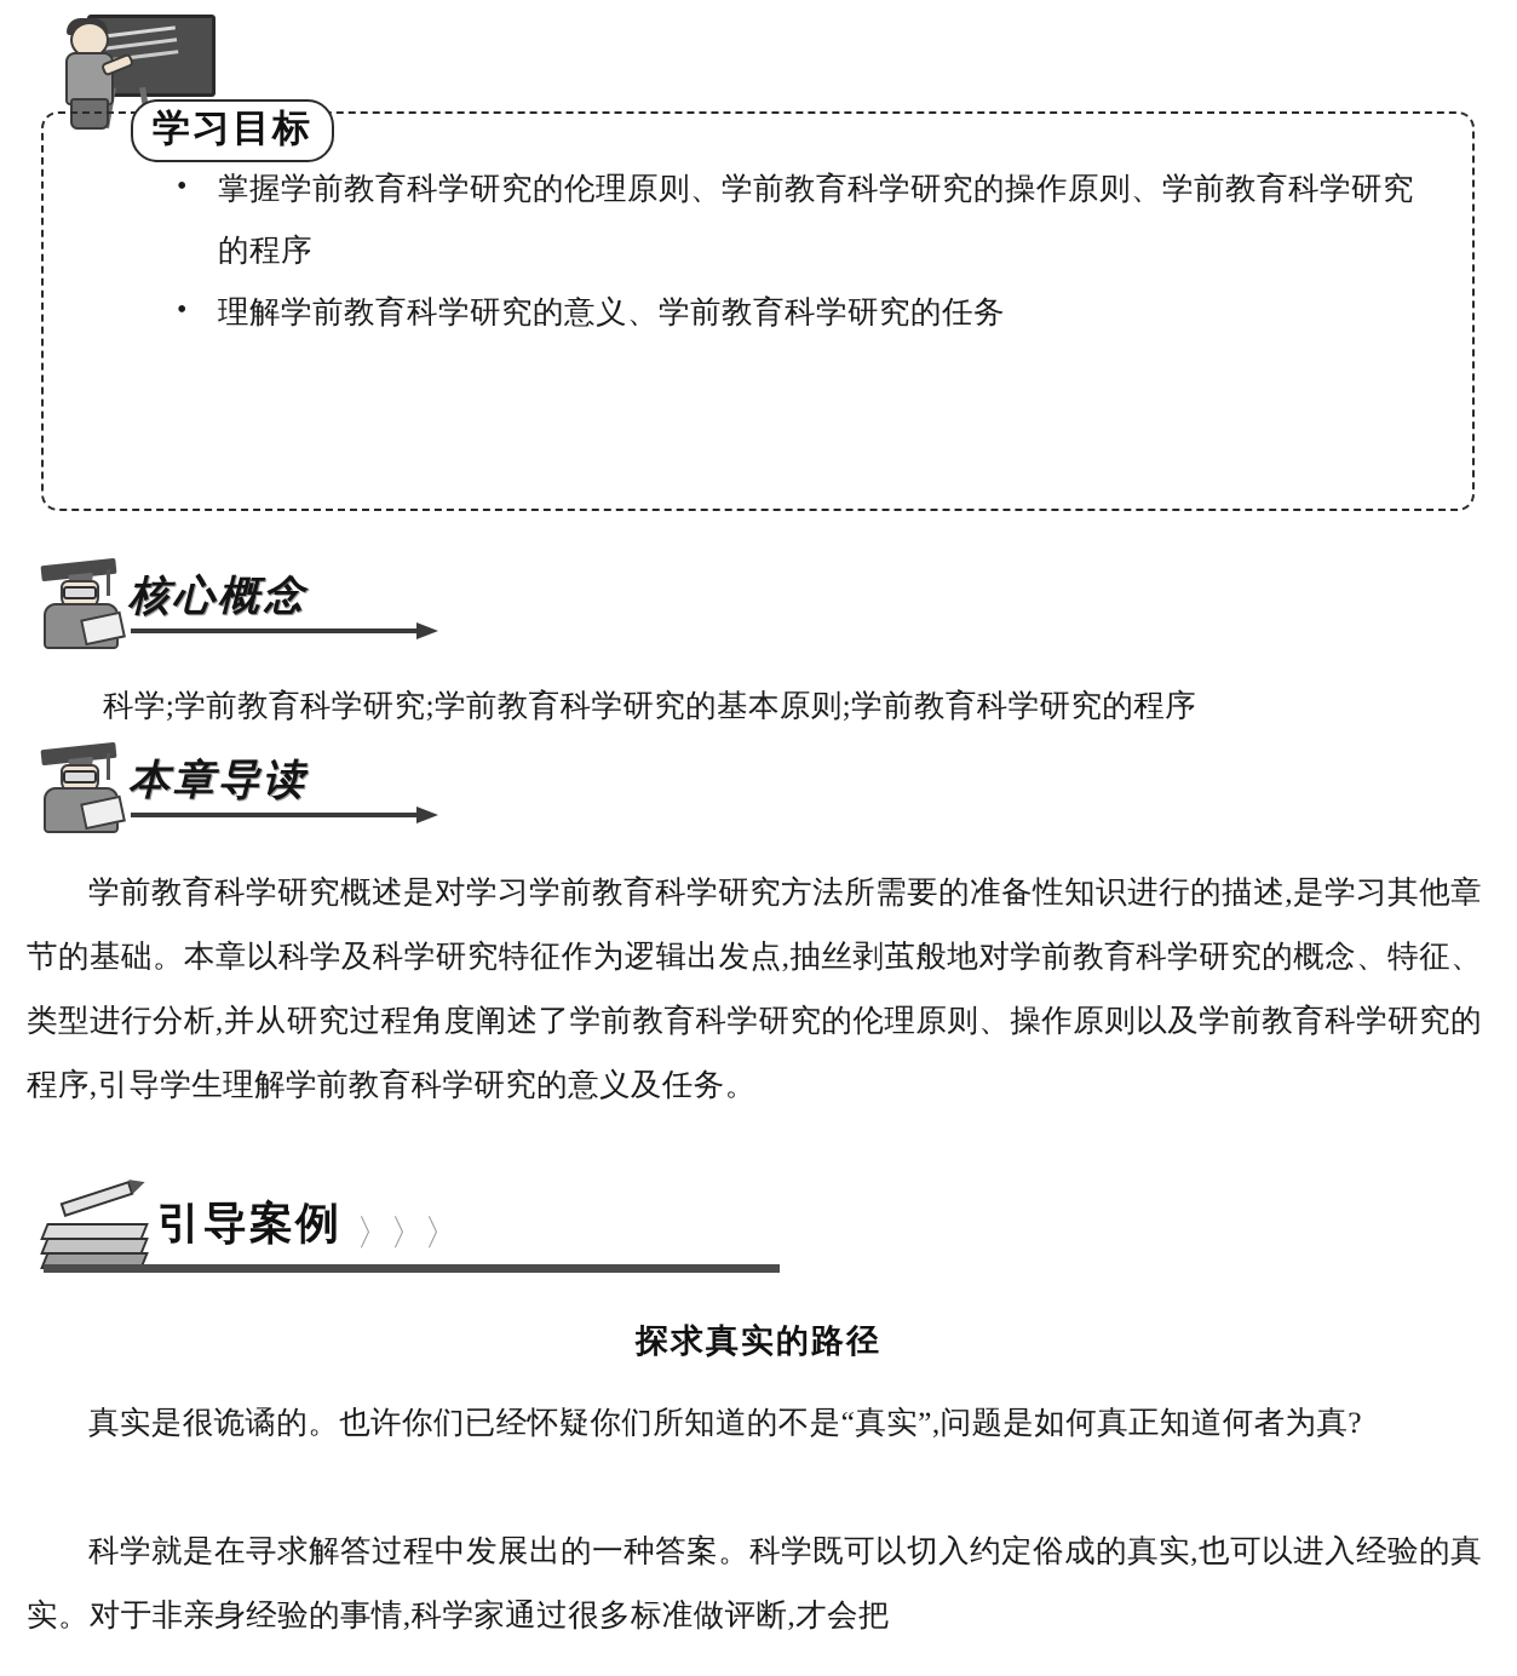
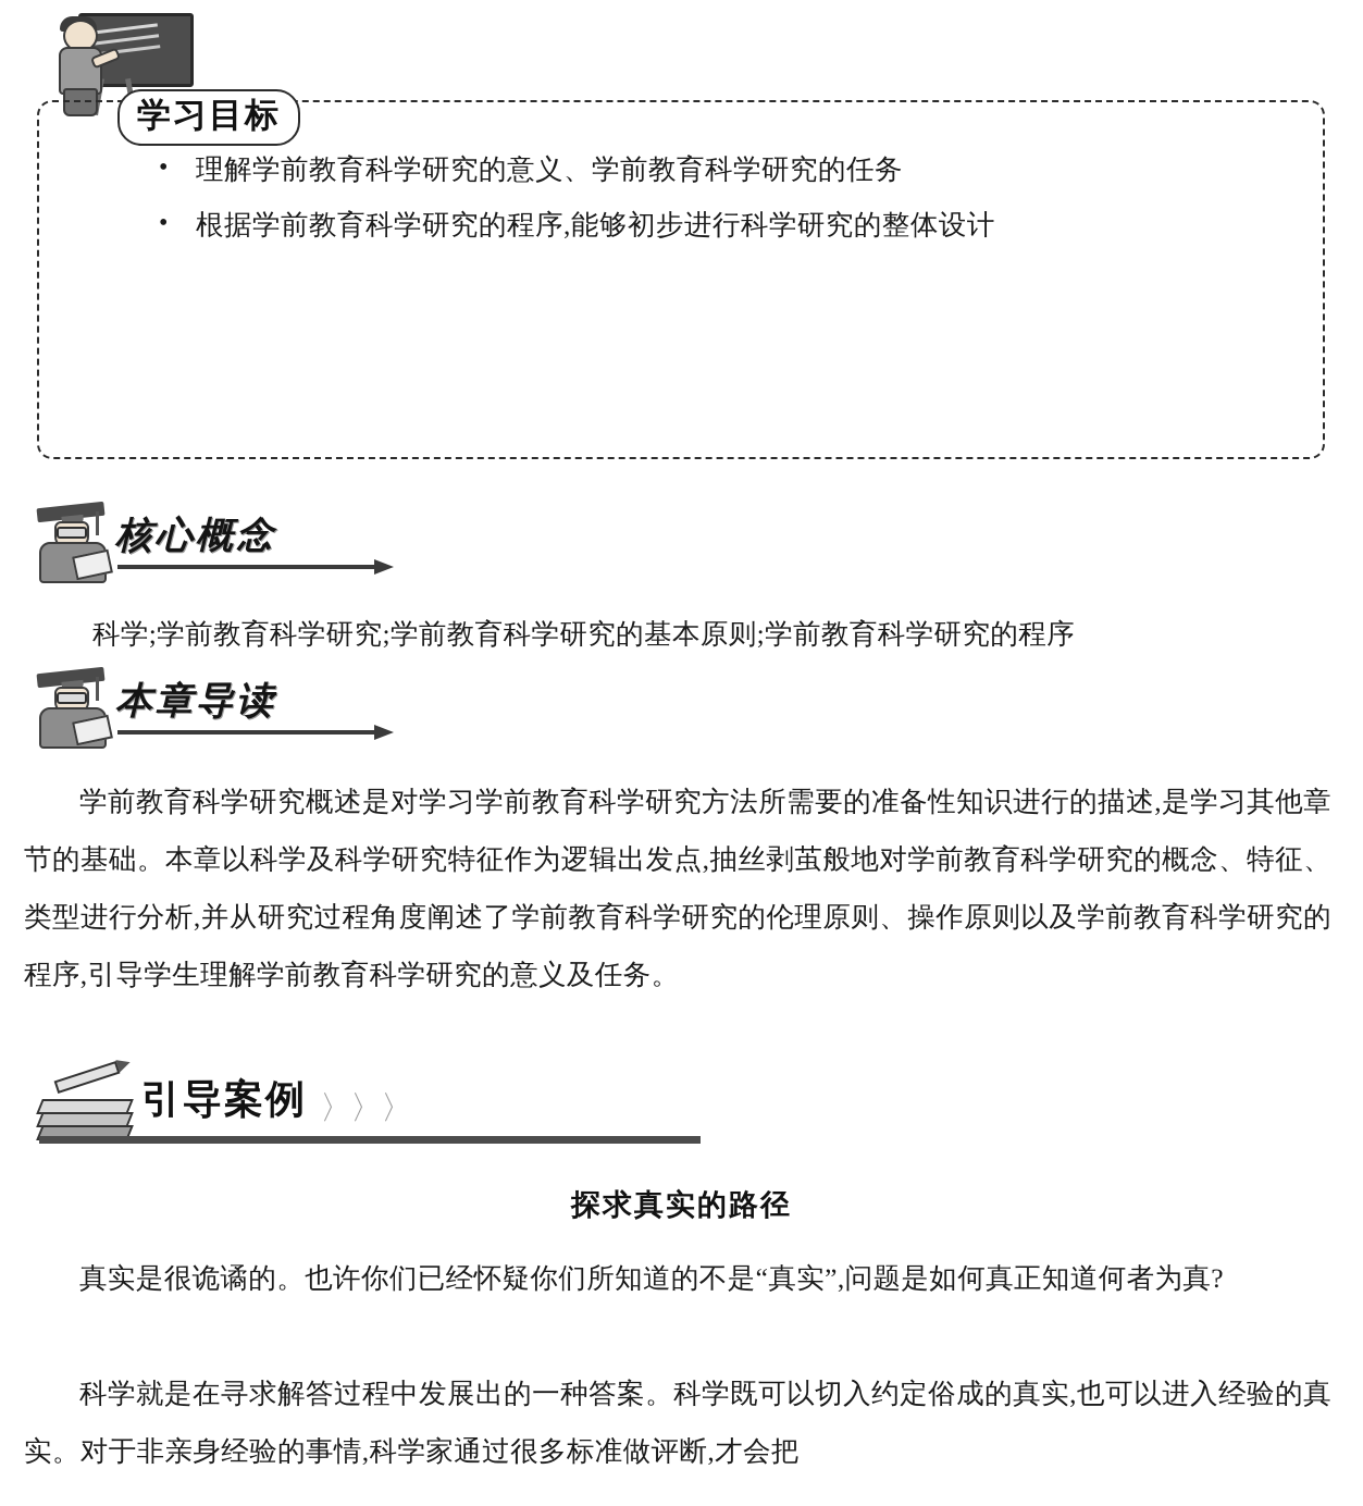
  学习目标
- 掌握学前教育科学研究的伦理原则、学前教育科学研究的操作原则、学前教育科学研究的程序
  理解学前教育科学研究的意义、学前教育科学研究的任务
+ 根据学前教育科学研究的程序,能够初步进行科学研究的整体设计
  核心概念
  科学;学前教育科学研究;学前教育科学研究的基本原则;学前教育科学研究的程序
  本章导读
  学前教育科学研究概述是对学习学前教育科学研究方法所需要的准备性知识进行的描述,是学习其他章节的基础。本章以科学及科学研究特征作为逻辑出发点,抽丝剥茧般地对学前教育科学研究的概念、特征、类型进行分析,并从研究过程角度阐述了学前教育科学研究的伦理原则、操作原则以及学前教育科学研究的程序,引导学生理解学前教育科学研究的意义及任务。
  引导案例
  〉〉〉
  探求真实的路径
  真实是很诡谲的。也许你们已经怀疑你们所知道的不是“真实”,问题是如何真正知道何者为真?
  科学就是在寻求解答过程中发展出的一种答案。科学既可以切入约定俗成的真实,也可以进入经验的真实。对于非亲身经验的事情,科学家通过很多标准做评断,才会把
